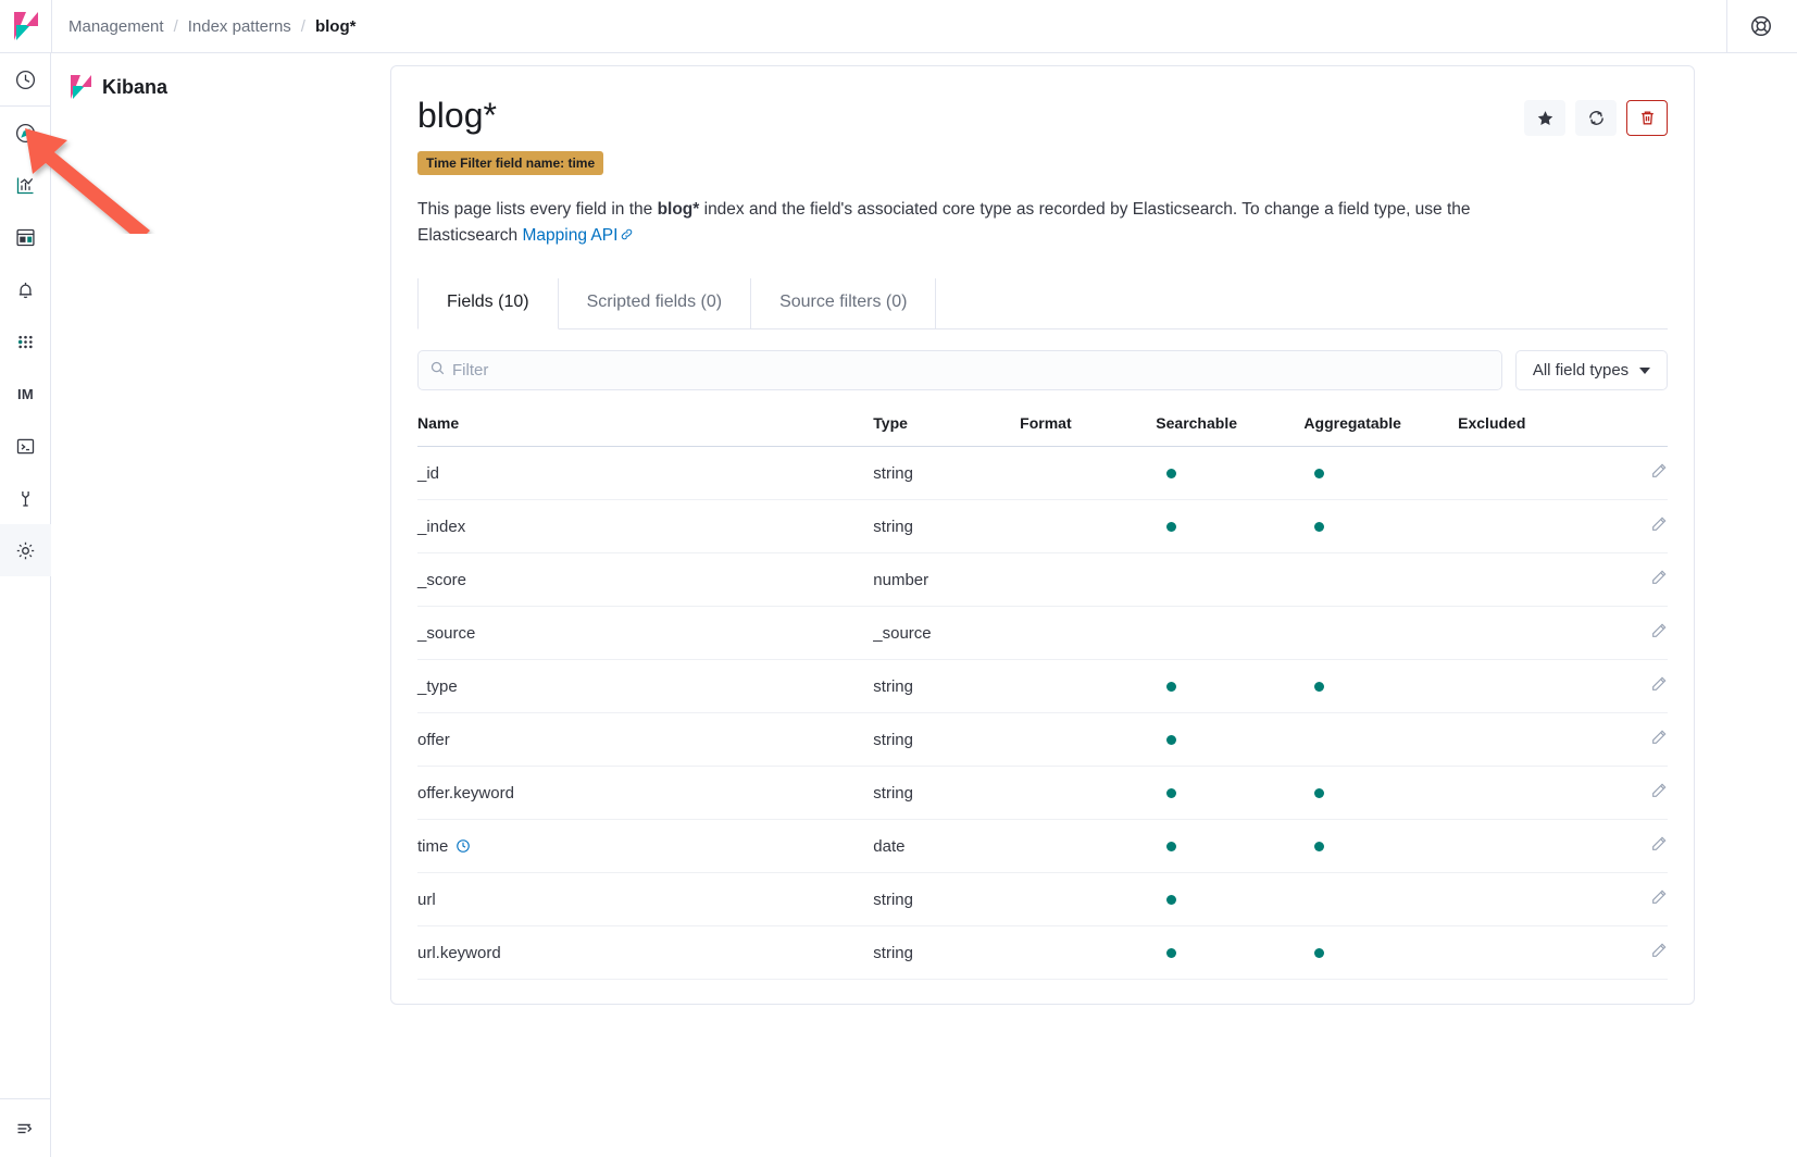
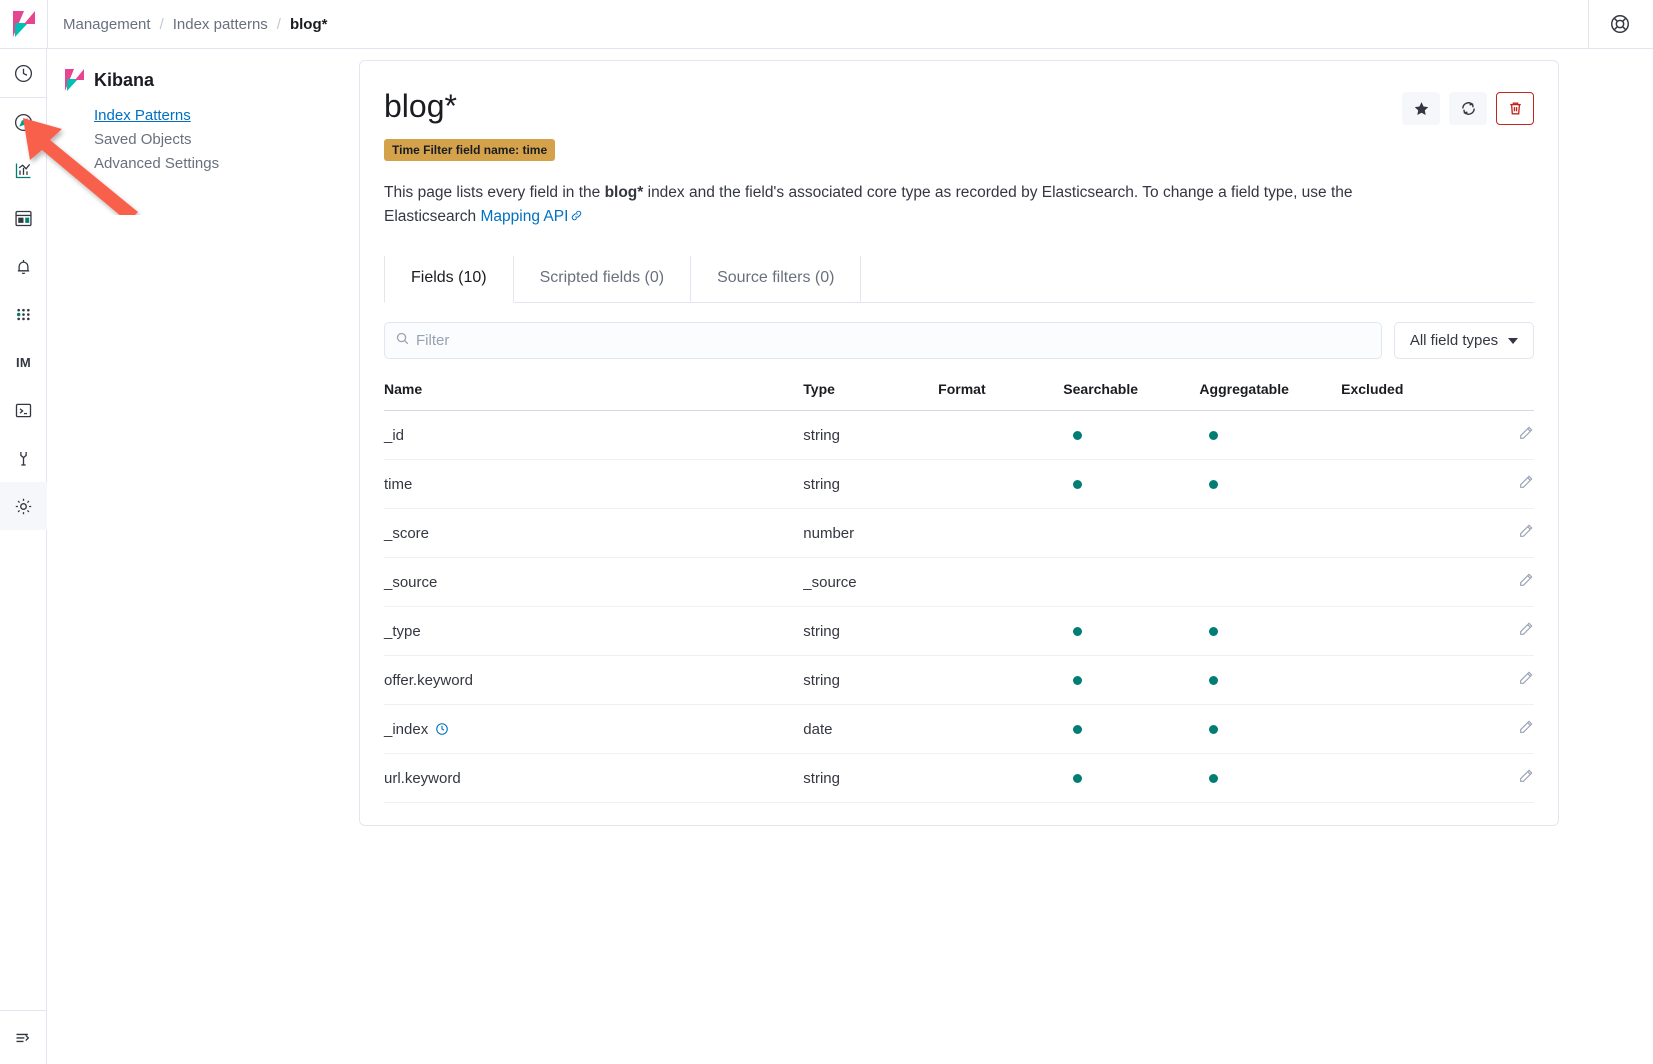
  Management
  /
  Index patterns
  /
  blog*
  IM
  Kibana
+ Index Patterns
+ Saved Objects
+ Advanced Settings
  blog*
  Time Filter field name: time
  This page lists every field in the blog* index and the field's associated core type as recorded by Elasticsearch. To change a field type, use the Elasticsearch Mapping API
  Fields (10)
  Scripted fields (0)
  Source filters (0)
  Filter
  All field types
  Name	Type	Format	Searchable	Aggregatable	Excluded
  _id	string
- _index	string
+ time	string
  _score	number
  _source	_source
  _type	string
- offer	string
  offer.keyword	string
- time	date
+ _index	date
- url	string
  url.keyword	string
